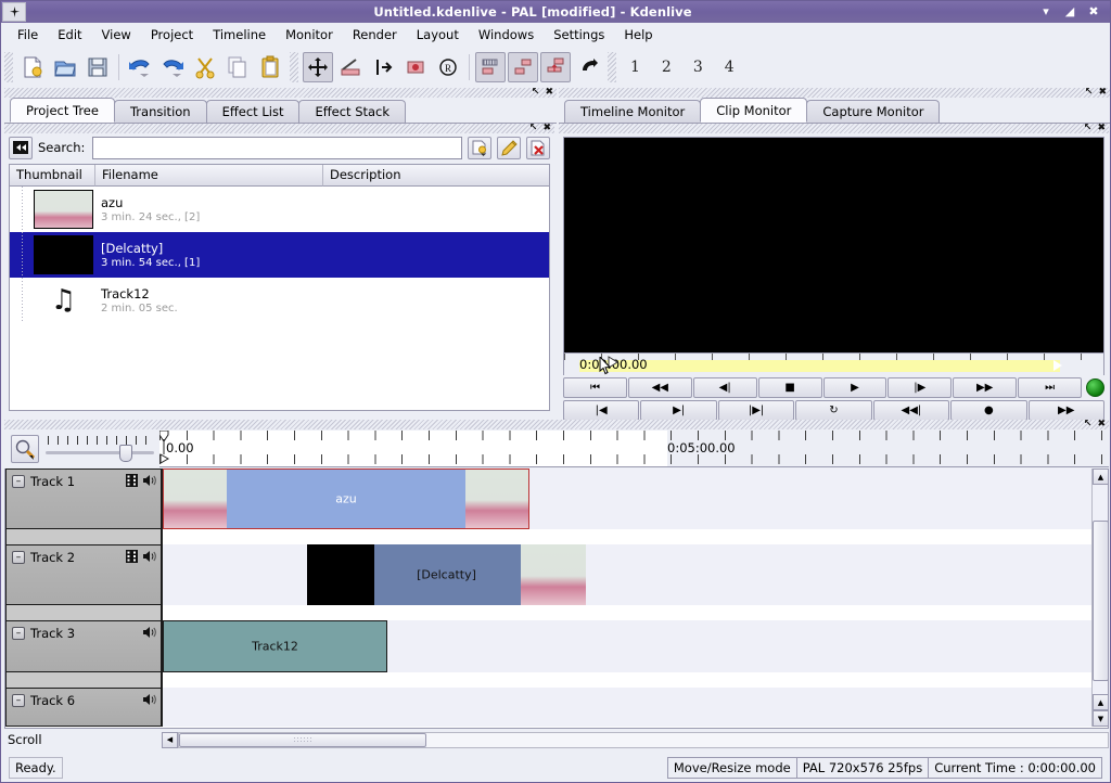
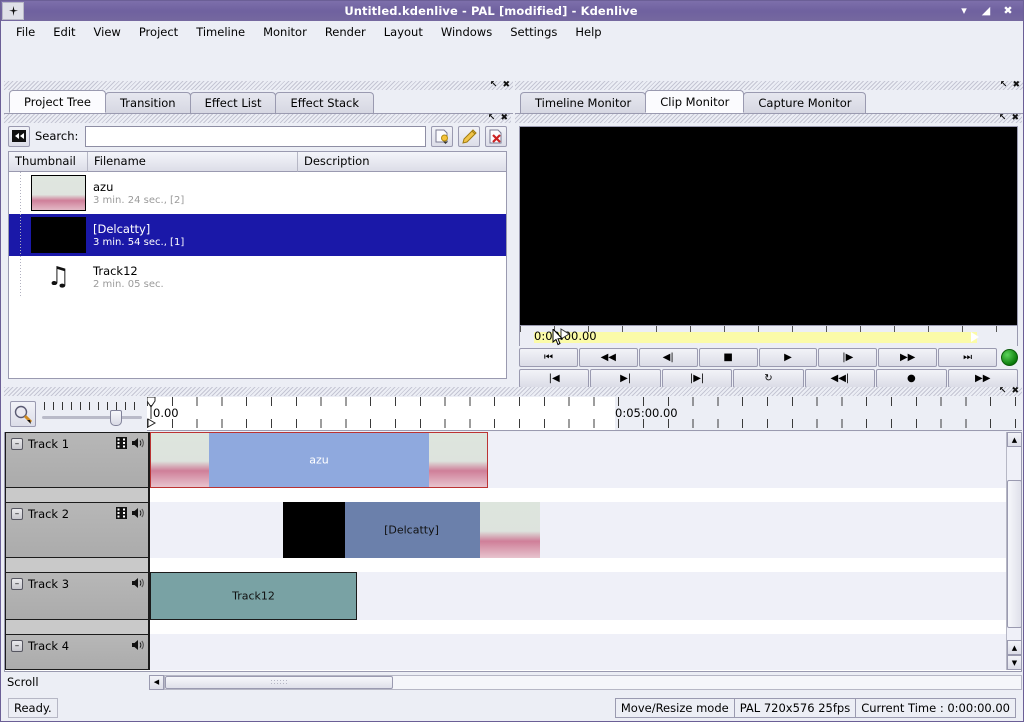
  Untitled.kdenlive - PAL [modified] - Kdenlive
  ▾
  ◢
  ✖
  File
  Edit
  View
  Project
  Timeline
  Monitor
  Render
  Layout
  Windows
  Settings
  Help
- R
- 1
- 2
- 3
- 4
  ↖
  ✖
  Project Tree
  Transition
  Effect List
  Effect Stack
  ↖
  ✖
  Search:
  Thumbnail
  Filename
  Description
  azu
  3 min. 24 sec., [2]
  [Delcatty]
  3 min. 54 sec., [1]
  ♫
  Track12
  2 min. 05 sec.
  ↖
  ✖
  Timeline Monitor
  Clip Monitor
  Capture Monitor
  ↖
  ✖
  0:000.00
  ⏮
  ◀◀
  ◀|
  ■
  ▶
  |▶
  ▶▶
  ⏭
  |◀
  ▶|
  |▶|
  ↻
  ◀◀|
  ●
  ▶▶
  ↖
  ✖
  0.00
  0:05:00.00
  –
  Track 1
  azu
  –
  Track 2
  [Delcatty]
  –
  Track 3
  Track12
  –
- Track 6
+ Track 4
  ▲
  ▲
  ▼
  Scroll
  ◀
  Ready.
  Move/Resize mode
  PAL 720x576 25fps
  Current Time : 0:00:00.00
